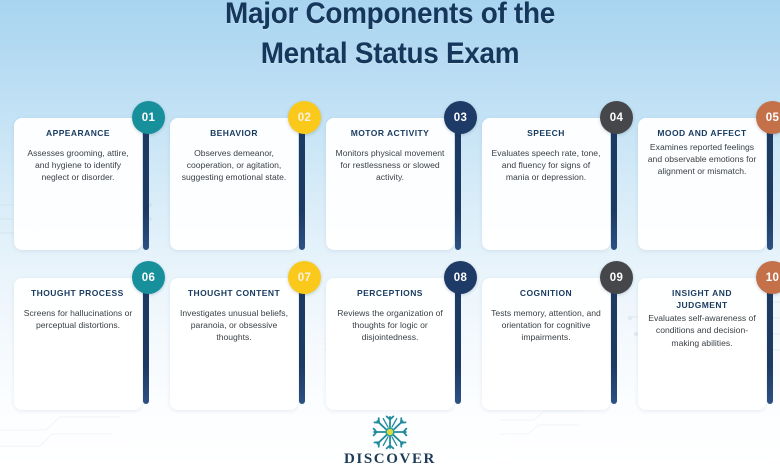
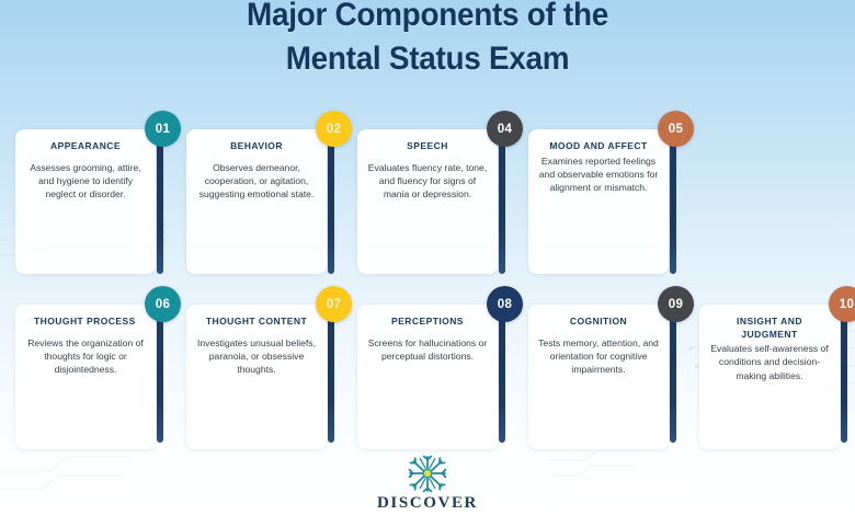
  Major Components of the
  Mental Status Exam
  APPEARANCE
  Assesses grooming, attire, and hygiene to identify neglect or disorder.
  01
  BEHAVIOR
  Observes demeanor, cooperation, or agitation, suggesting emotional state.
  02
- MOTOR ACTIVITY
- Monitors physical movement for restlessness or slowed activity.
- 03
  SPEECH
- Evaluates speech rate, tone, and fluency for signs of mania or depression.
+ Evaluates fluency rate, tone, and fluency for signs of mania or depression.
  04
  MOOD AND AFFECT
  Examines reported feelings and observable emotions for alignment or mismatch.
  05
  THOUGHT PROCESS
- Screens for hallucinations or perceptual distortions.
+ Reviews the organization of thoughts for logic or disjointedness.
  06
  THOUGHT CONTENT
  Investigates unusual beliefs, paranoia, or obsessive thoughts.
  07
  PERCEPTIONS
- Reviews the organization of thoughts for logic or disjointedness.
+ Screens for hallucinations or perceptual distortions.
  08
  COGNITION
  Tests memory, attention, and orientation for cognitive impairments.
  09
  INSIGHT AND JUDGMENT
  Evaluates self-awareness of conditions and decision-making abilities.
  10
  DISCOVER
